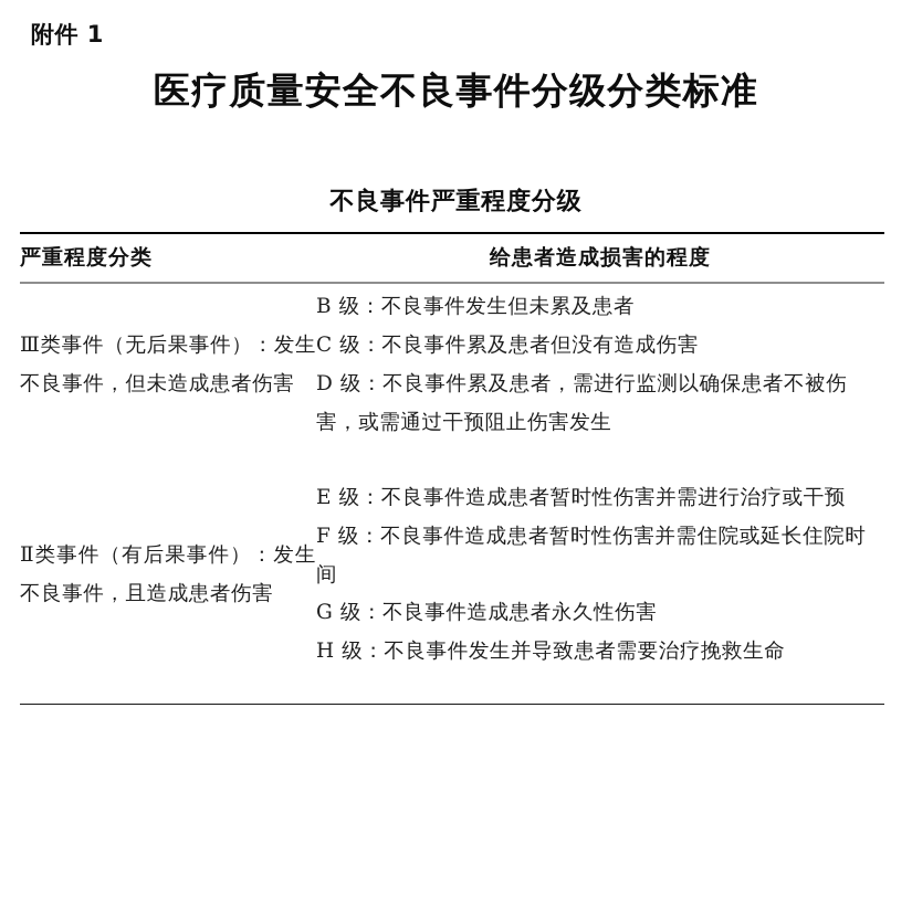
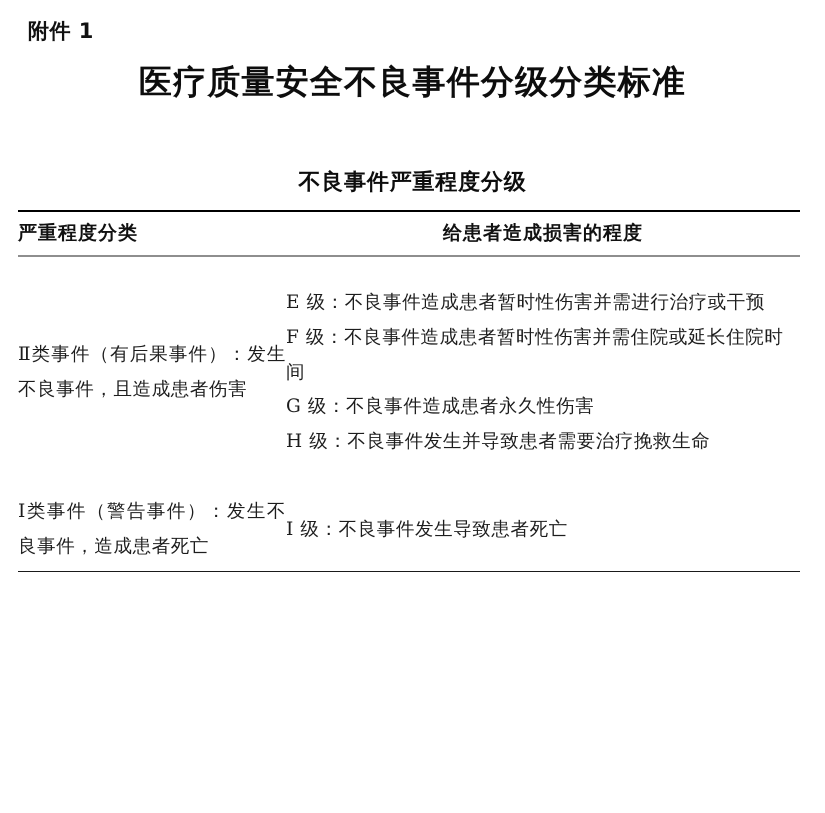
  附件 1
  医疗质量安全不良事件分级分类标准
  不良事件严重程度分级
  严重程度分类	给患者造成损害的程度
- Ⅲ类事件（无后果事件）：发生不良事件，但未造成患者伤害	B 级：不良事件发生但未累及患者 C 级：不良事件累及患者但没有造成伤害 D 级：不良事件累及患者，需进行监测以确保患者不被伤害，或需通过干预阻止伤害发生
  Ⅱ类事件（有后果事件）：发生不良事件，且造成患者伤害	E 级：不良事件造成患者暂时性伤害并需进行治疗或干预 F 级：不良事件造成患者暂时性伤害并需住院或延长住院时间 G 级：不良事件造成患者永久性伤害 H 级：不良事件发生并导致患者需要治疗挽救生命
+ Ⅰ类事件（警告事件）：发生不良事件，造成患者死亡	I 级：不良事件发生导致患者死亡
